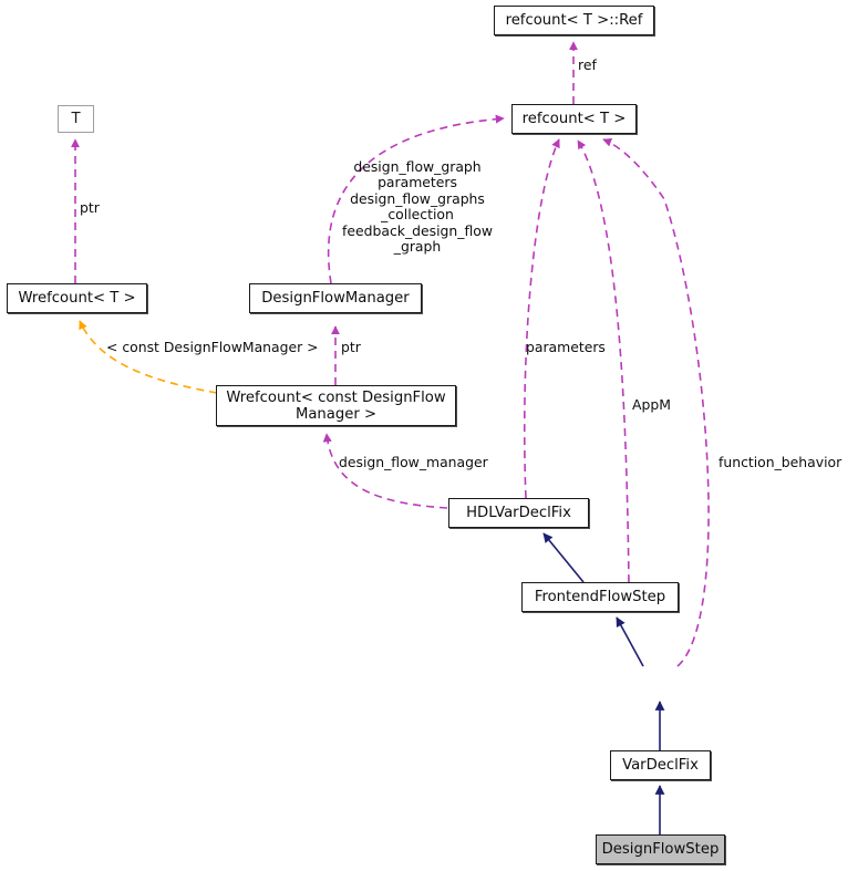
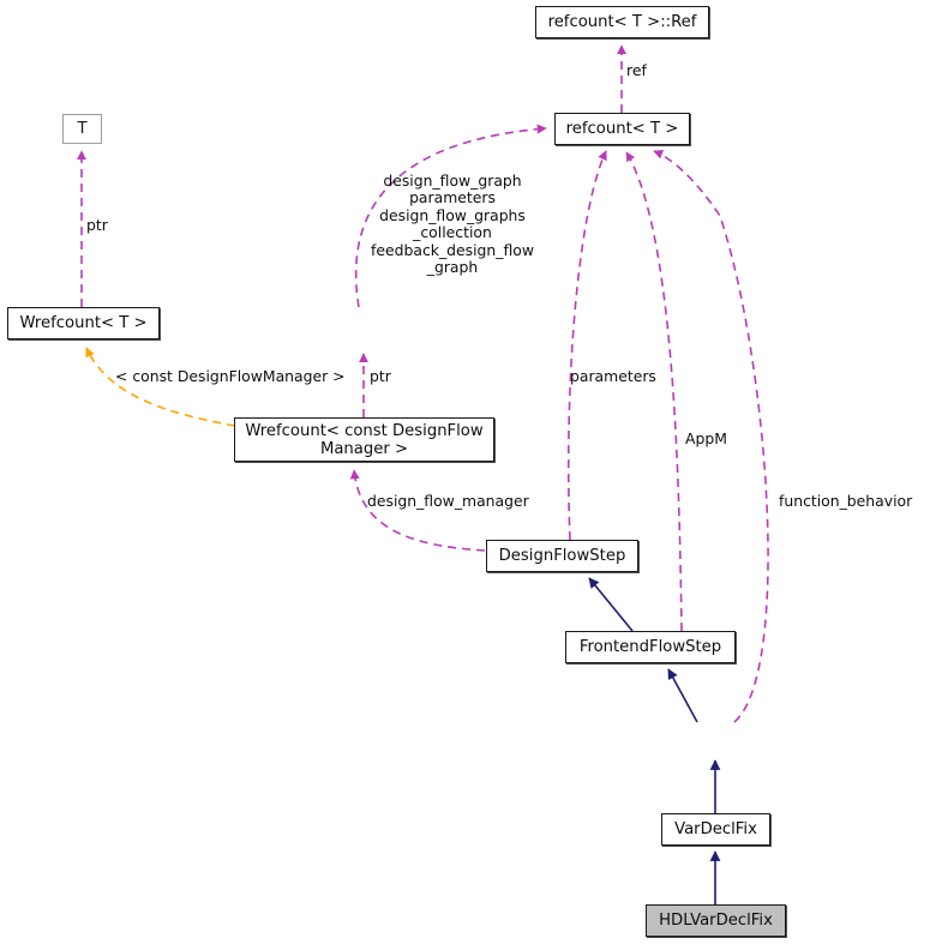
  refcount< T >::Ref
  refcount< T >
  T
  Wrefcount< T >
- DesignFlowManager
  Wrefcount< const DesignFlow
  Manager >
- HDLVarDeclFix
+ DesignFlowStep
  FrontendFlowStep
  VarDeclFix
- DesignFlowStep
+ HDLVarDeclFix
  ref
  ptr
  design_flow_graph
  parameters
  design_flow_graphs
  _collection
  feedback_design_flow
  _graph
  ptr
  < const DesignFlowManager >
  design_flow_manager
  parameters
  AppM
  function_behavior
